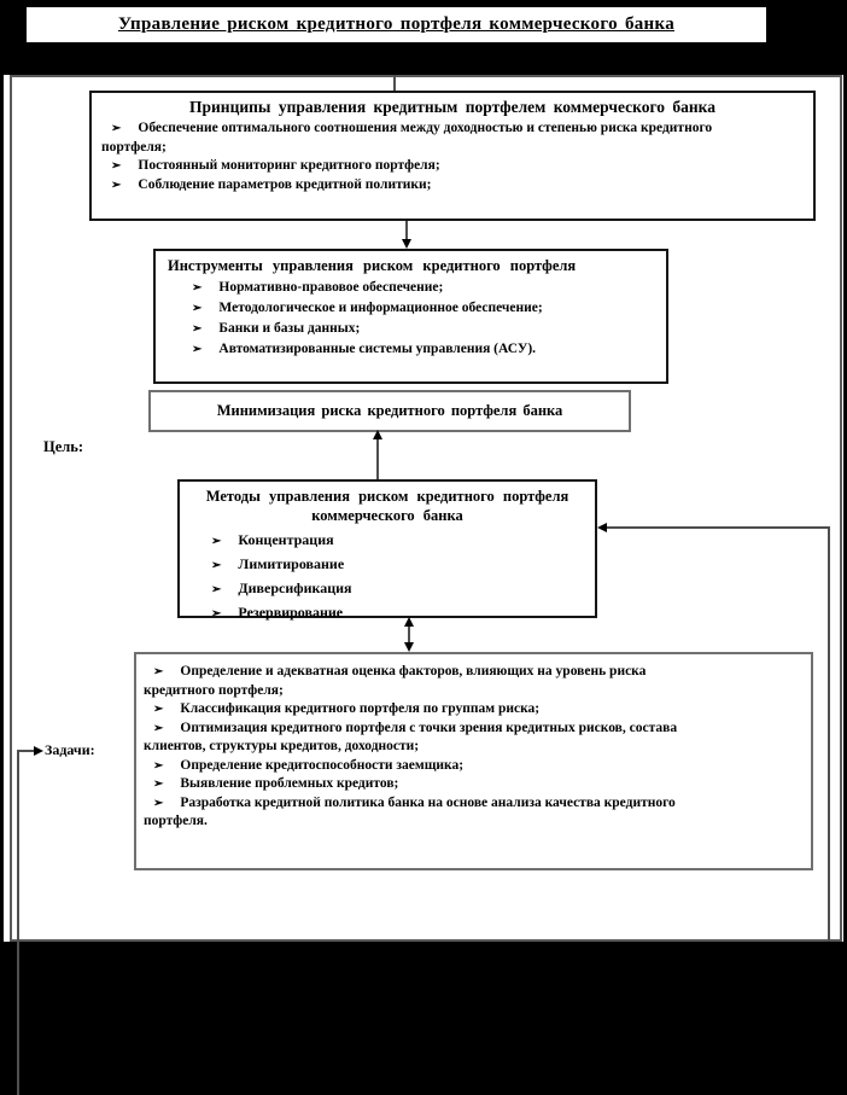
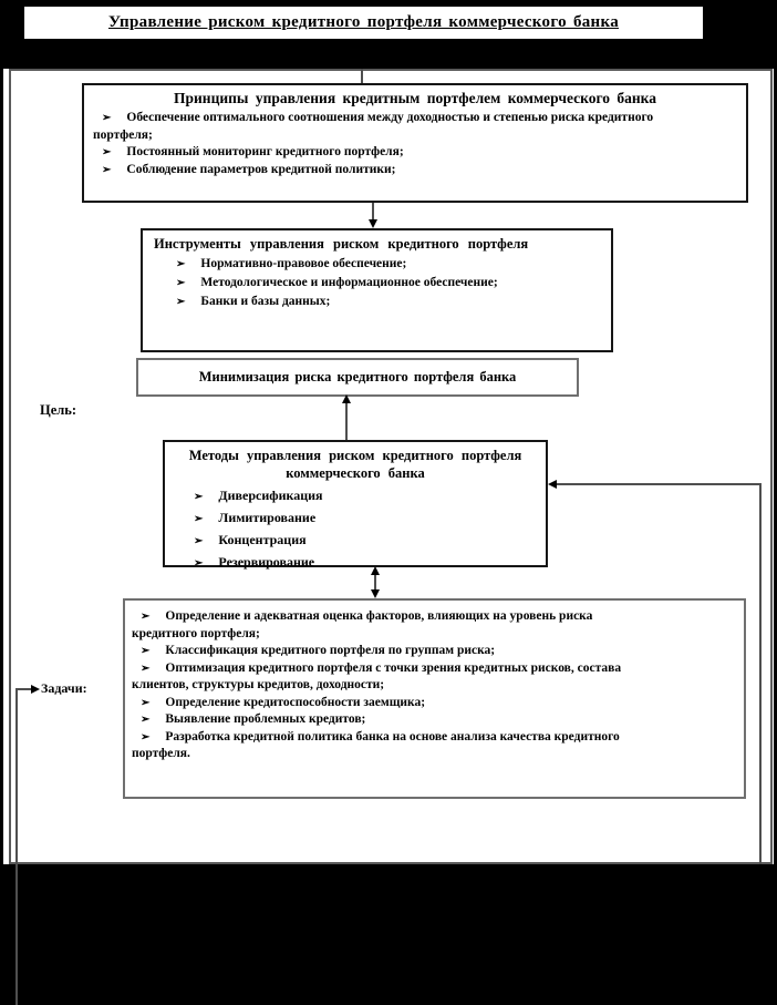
  Управление риском кредитного портфеля коммерческого банка
  Принципы управления кредитным портфелем коммерческого банка
  ➢ Обеспечение оптимального соотношения между доходностью и степенью риска кредитного портфеля;
  ➢ Постоянный мониторинг кредитного портфеля;
  ➢ Соблюдение параметров кредитной политики;
  Инструменты управления риском кредитного портфеля
  ➢ Нормативно-правовое обеспечение;
  ➢ Методологическое и информационное обеспечение;
  ➢ Банки и базы данных;
- ➢ Автоматизированные системы управления (АСУ).
  Минимизация риска кредитного портфеля банка
  Цель:
  Методы управления риском кредитного портфеля коммерческого банка
- ➢ Концентрация
+ ➢ Диверсификация
  ➢ Лимитирование
- ➢ Диверсификация
+ ➢ Концентрация
  ➢ Резервирование
  ➢ Определение и адекватная оценка факторов, влияющих на уровень риска кредитного портфеля;
  ➢ Классификация кредитного портфеля по группам риска;
  ➢ Оптимизация кредитного портфеля с точки зрения кредитных рисков, состава клиентов, структуры кредитов, доходности;
  ➢ Определение кредитоспособности заемщика;
  ➢ Выявление проблемных кредитов;
  ➢ Разработка кредитной политика банка на основе анализа качества кредитного портфеля.
  Задачи:
